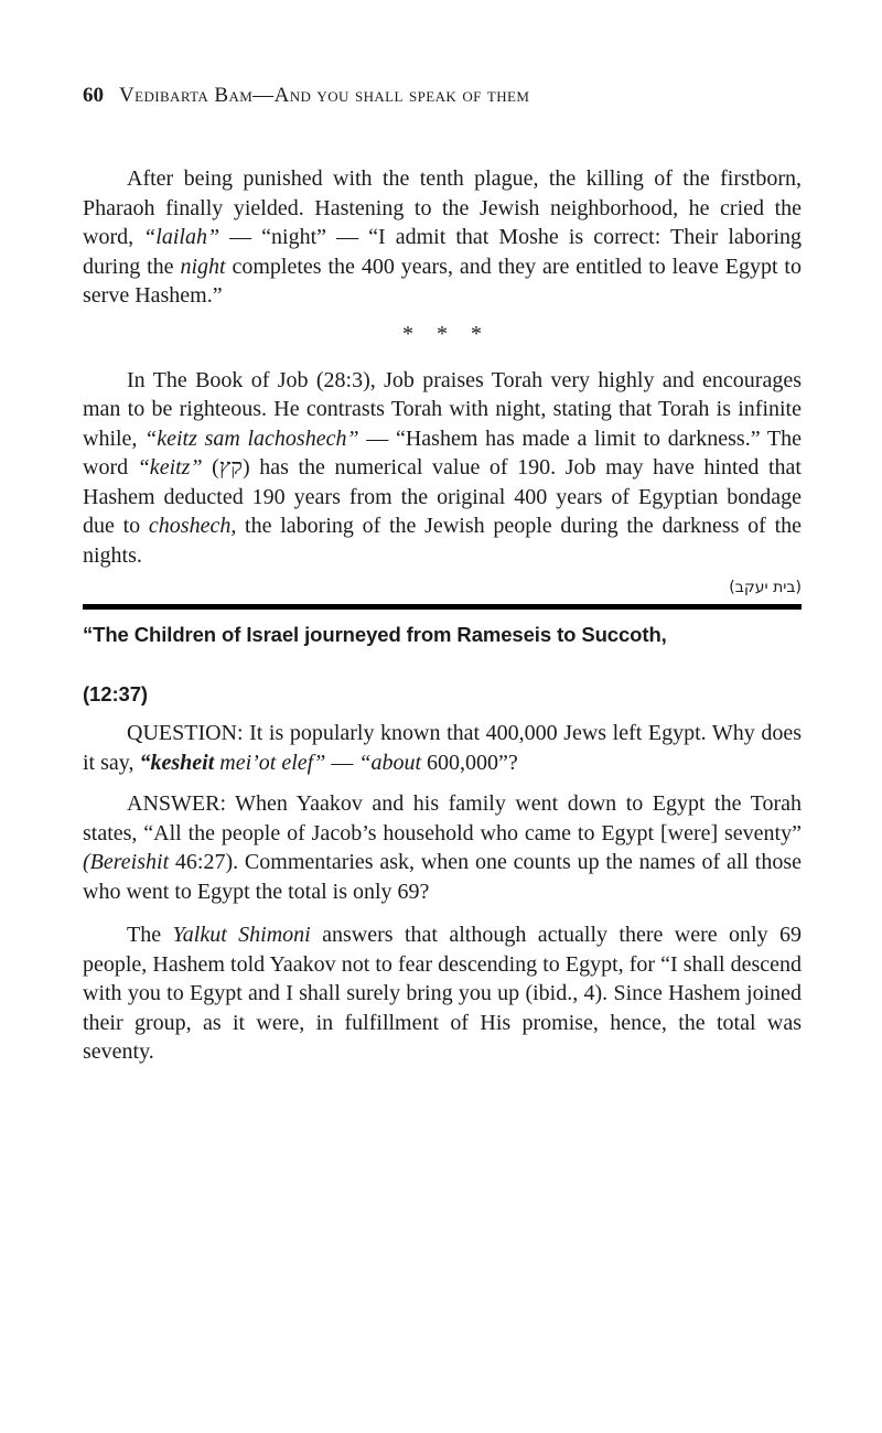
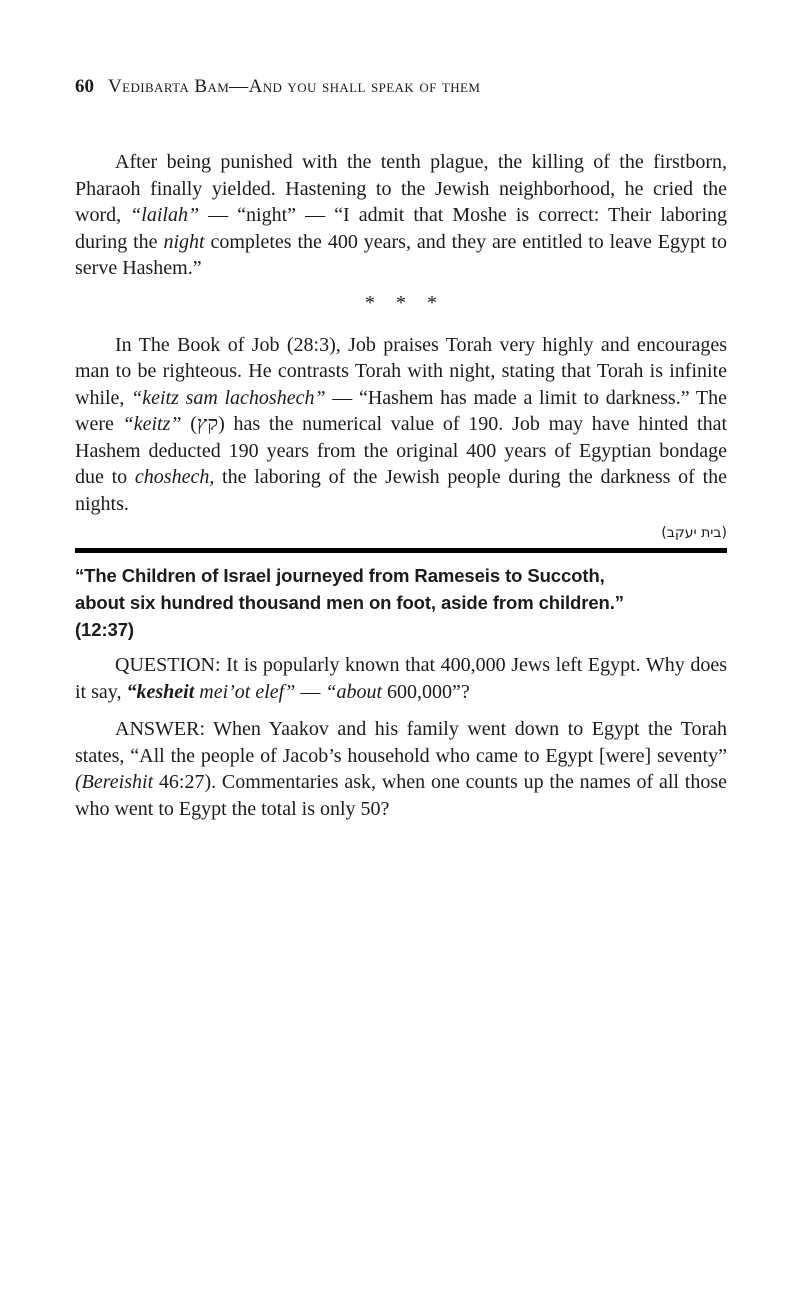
  60
  Vedibarta Bam—And you shall speak of them
  After being punished with the tenth plague, the killing of the firstborn, Pharaoh finally yielded. Hastening to the Jewish neighborhood, he cried the word, “lailah” — “night” — “I admit that Moshe is correct: Their laboring during the night completes the 400 years, and they are entitled to leave Egypt to serve Hashem.”
  * * *
- In The Book of Job (28:3), Job praises Torah very highly and encourages man to be righteous. He contrasts Torah with night, stating that Torah is infinite while, “keitz sam lachoshech” — “Hashem has made a limit to darkness.” The word “keitz” (קץ) has the numerical value of 190. Job may have hinted that Hashem deducted 190 years from the original 400 years of Egyptian bondage due to choshech, the laboring of the Jewish people during the darkness of the nights.
+ In The Book of Job (28:3), Job praises Torah very highly and encourages man to be righteous. He contrasts Torah with night, stating that Torah is infinite while, “keitz sam lachoshech” — “Hashem has made a limit to darkness.” The were “keitz” (קץ) has the numerical value of 190. Job may have hinted that Hashem deducted 190 years from the original 400 years of Egyptian bondage due to choshech, the laboring of the Jewish people during the darkness of the nights.
  (בית יעקב)
  “The Children of Israel journeyed from Rameseis to Succoth,
+ about six hundred thousand men on foot, aside from children.”
  (12:37)
  QUESTION: It is popularly known that 400,000 Jews left Egypt. Why does it say, “kesheit mei’ot elef” — “about 600,000”?
- ANSWER: When Yaakov and his family went down to Egypt the Torah states, “All the people of Jacob’s household who came to Egypt [were] seventy” (Bereishit 46:27). Commentaries ask, when one counts up the names of all those who went to Egypt the total is only 69?
+ ANSWER: When Yaakov and his family went down to Egypt the Torah states, “All the people of Jacob’s household who came to Egypt [were] seventy” (Bereishit 46:27). Commentaries ask, when one counts up the names of all those who went to Egypt the total is only 50?
- The Yalkut Shimoni answers that although actually there were only 69 people, Hashem told Yaakov not to fear descending to Egypt, for “I shall descend with you to Egypt and I shall surely bring you up (ibid., 4). Since Hashem joined their group, as it were, in fulfillment of His promise, hence, the total was seventy.
